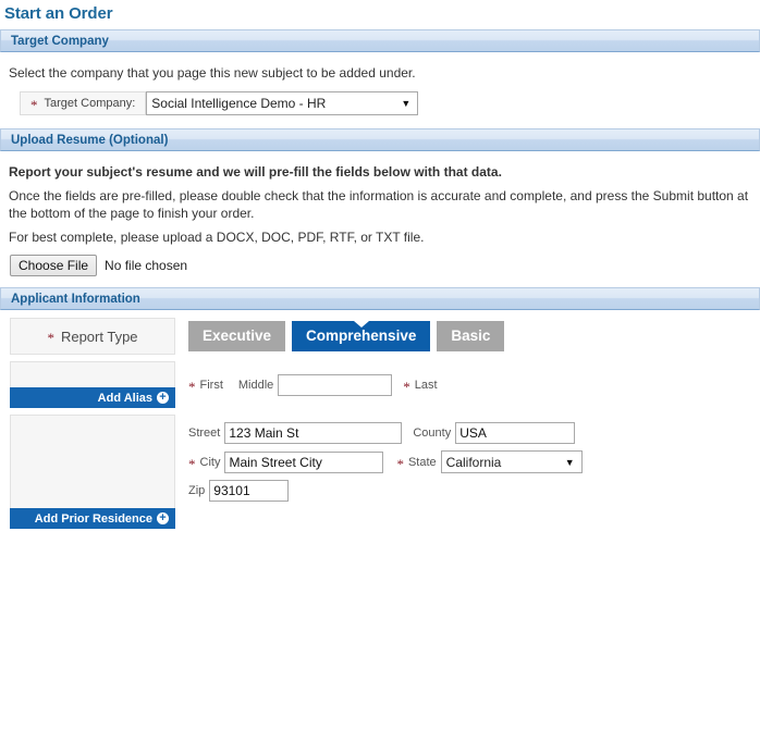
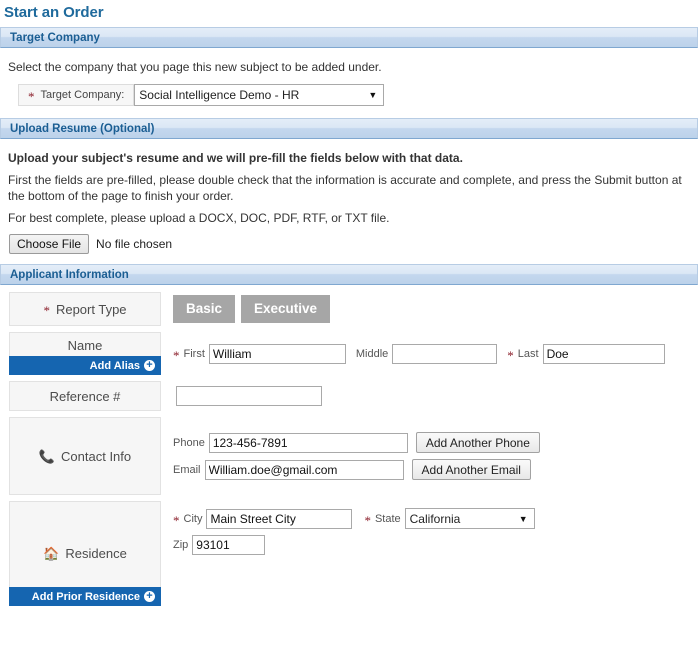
  Start an Order
  Target Company
  Select the company that you page this new subject to be added under.
  *
  Target Company:
  Social Intelligence Demo - HR
  ▼
  Upload Resume (Optional)
- Report your subject's resume and we will pre-fill the fields below with that data.
+ Upload your subject's resume and we will pre-fill the fields below with that data.
- Once the fields are pre-filled, please double check that the information is accurate and complete, and press the Submit button at the bottom of the page to finish your order.
+ First the fields are pre-filled, please double check that the information is accurate and complete, and press the Submit button at the bottom of the page to finish your order.
  For best complete, please upload a DOCX, DOC, PDF, RTF, or TXT file.
  Choose File
  No file chosen
  Applicant Information
  *
  Report Type
- Executive
+ Basic
- Comprehensive
- Basic
+ Executive
+ Name
  Add Alias
  +
  *
  First
+ William
  Middle
  *
  Last
+ Doe
+ Reference #
+ 📞
+ Contact Info
+ Phone
+ 123-456-7891
+ Add Another Phone
+ Email
+ William.doe@gmail.com
+ Add Another Email
+ 🏠
+ Residence
  Add Prior Residence
  +
- Street
- 123 Main St
- County
- USA
  *
  City
  Main Street City
  *
  State
  California
  ▼
  Zip
  93101
